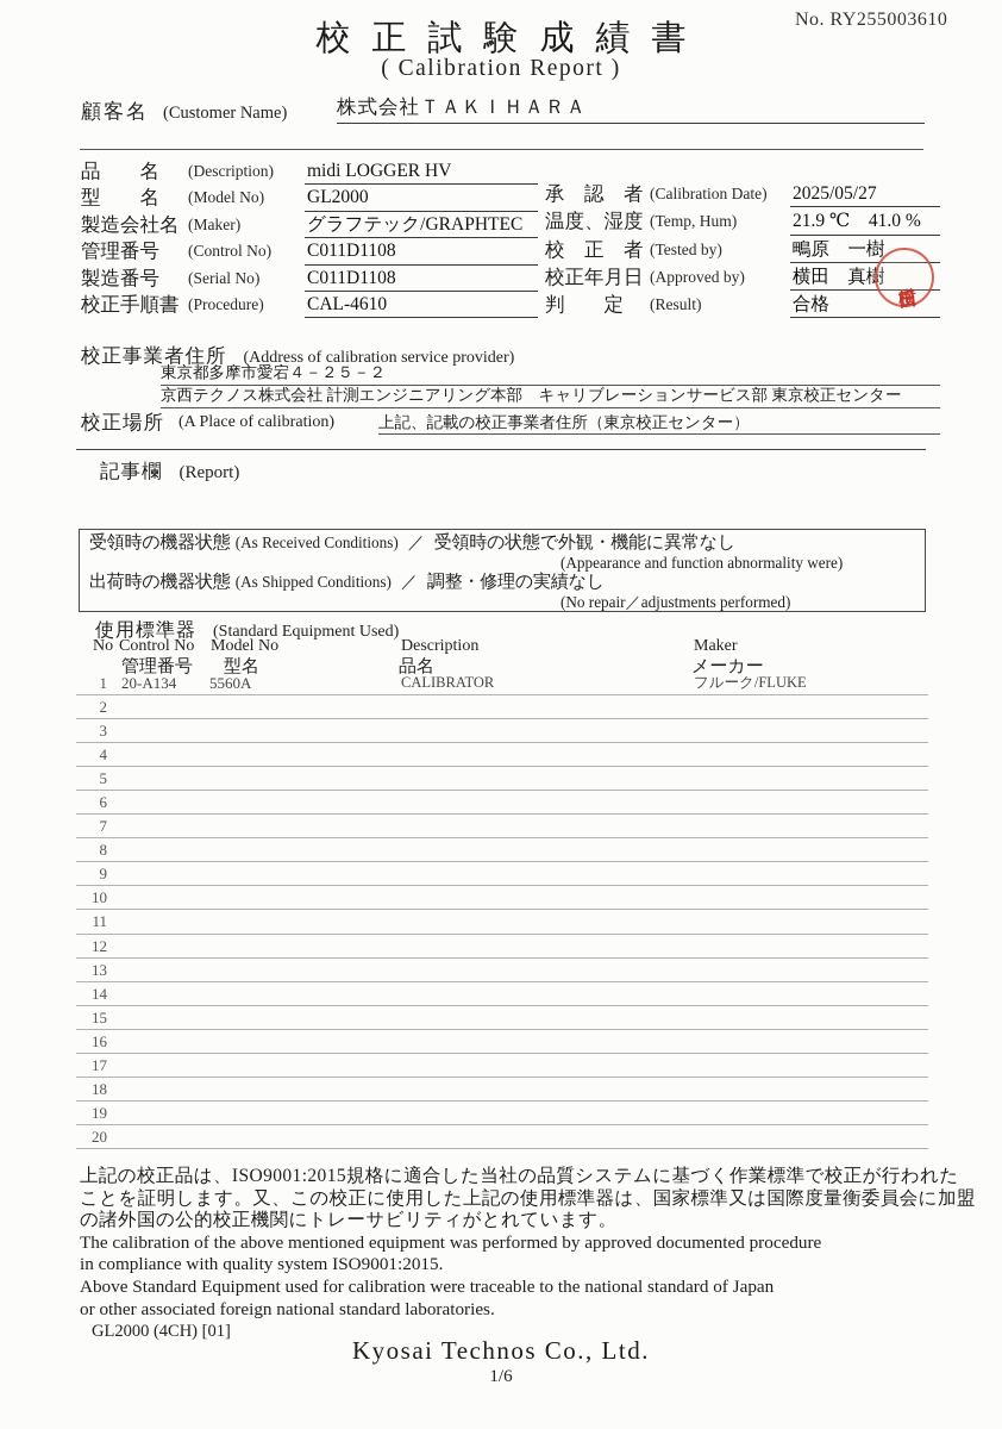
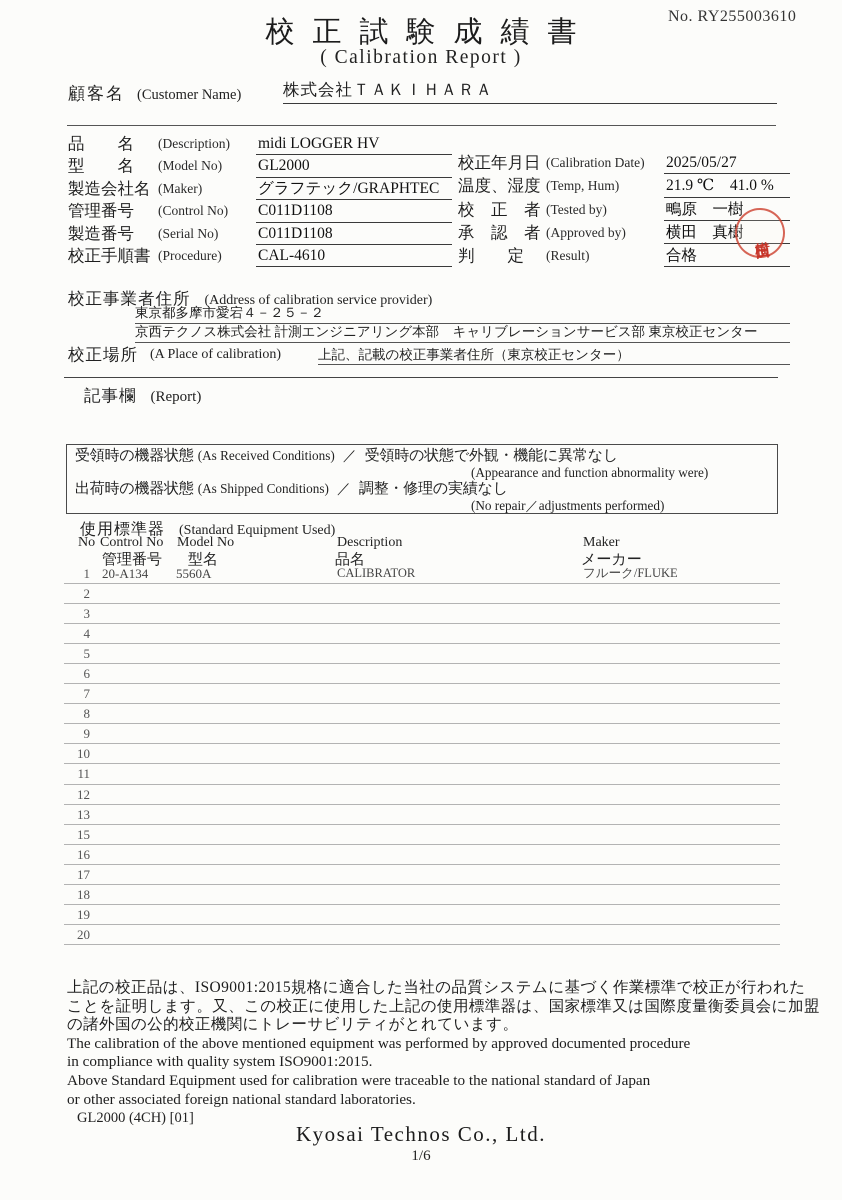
  No. RY255003610
  校正試験成績書
  ( Calibration Report )
  顧客名 (Customer Name)
  株式会社ＴＡＫＩＨＡＲＡ
  品 名
  (Description)
  midi LOGGER HV
  型 名
  (Model No)
  GL2000
  製造会社名
  (Maker)
  グラフテック/GRAPHTEC
  管理番号
  (Control No)
  C011D1108
  製造番号
  (Serial No)
  C011D1108
  校正手順書
  (Procedure)
  CAL-4610
- 承 認 者
+ 校正年月日
  (Calibration Date)
  2025/05/27
  温度、湿度
  (Temp, Hum)
  21.9 ℃ 41.0 %
  校 正 者
  (Tested by)
  鴫原 一樹
- 校正年月日
+ 承 認 者
  (Approved by)
  横田 真樹
  判 定
  (Result)
  合格
  校正事業者住所 (Address of calibration service provider)
  東京都多摩市愛宕４－２５－２
  京西テクノス株式会社 計測エンジニアリング本部 キャリブレーションサービス部 東京校正センター
  校正場所
  (A Place of calibration)
  上記、記載の校正事業者住所（東京校正センター）
  記事欄 (Report)
  受領時の機器状態 (As Received Conditions) ／ 受領時の状態で外観・機能に異常なし
  (Appearance and function abnormality were)
  出荷時の機器状態 (As Shipped Conditions) ／ 調整・修理の実績なし
  (No repair／adjustments performed)
  使用標準器 (Standard Equipment Used)
  No
  Control No
  Model No
  Description
  Maker
  管理番号
  型名
  品名
  メーカー
  1
  20-A134
  5560A
  CALIBRATOR
  フルーク/FLUKE
  2
  3
  4
  5
  6
  7
  8
  9
  10
  11
  12
  13
- 14
  15
  16
  17
  18
  19
  20
  上記の校正品は、ISO9001:2015規格に適合した当社の品質システムに基づく作業標準で校正が行われた
  ことを証明します。又、この校正に使用した上記の使用標準器は、国家標準又は国際度量衡委員会に加盟
  の諸外国の公的校正機関にトレーサビリティがとれています。
  The calibration of the above mentioned equipment was performed by approved documented procedure
  in compliance with quality system ISO9001:2015.
  Above Standard Equipment used for calibration were traceable to the national standard of Japan
  or other associated foreign national standard laboratories.
  GL2000 (4CH) [01]
  Kyosai Technos Co., Ltd.
  1/6
